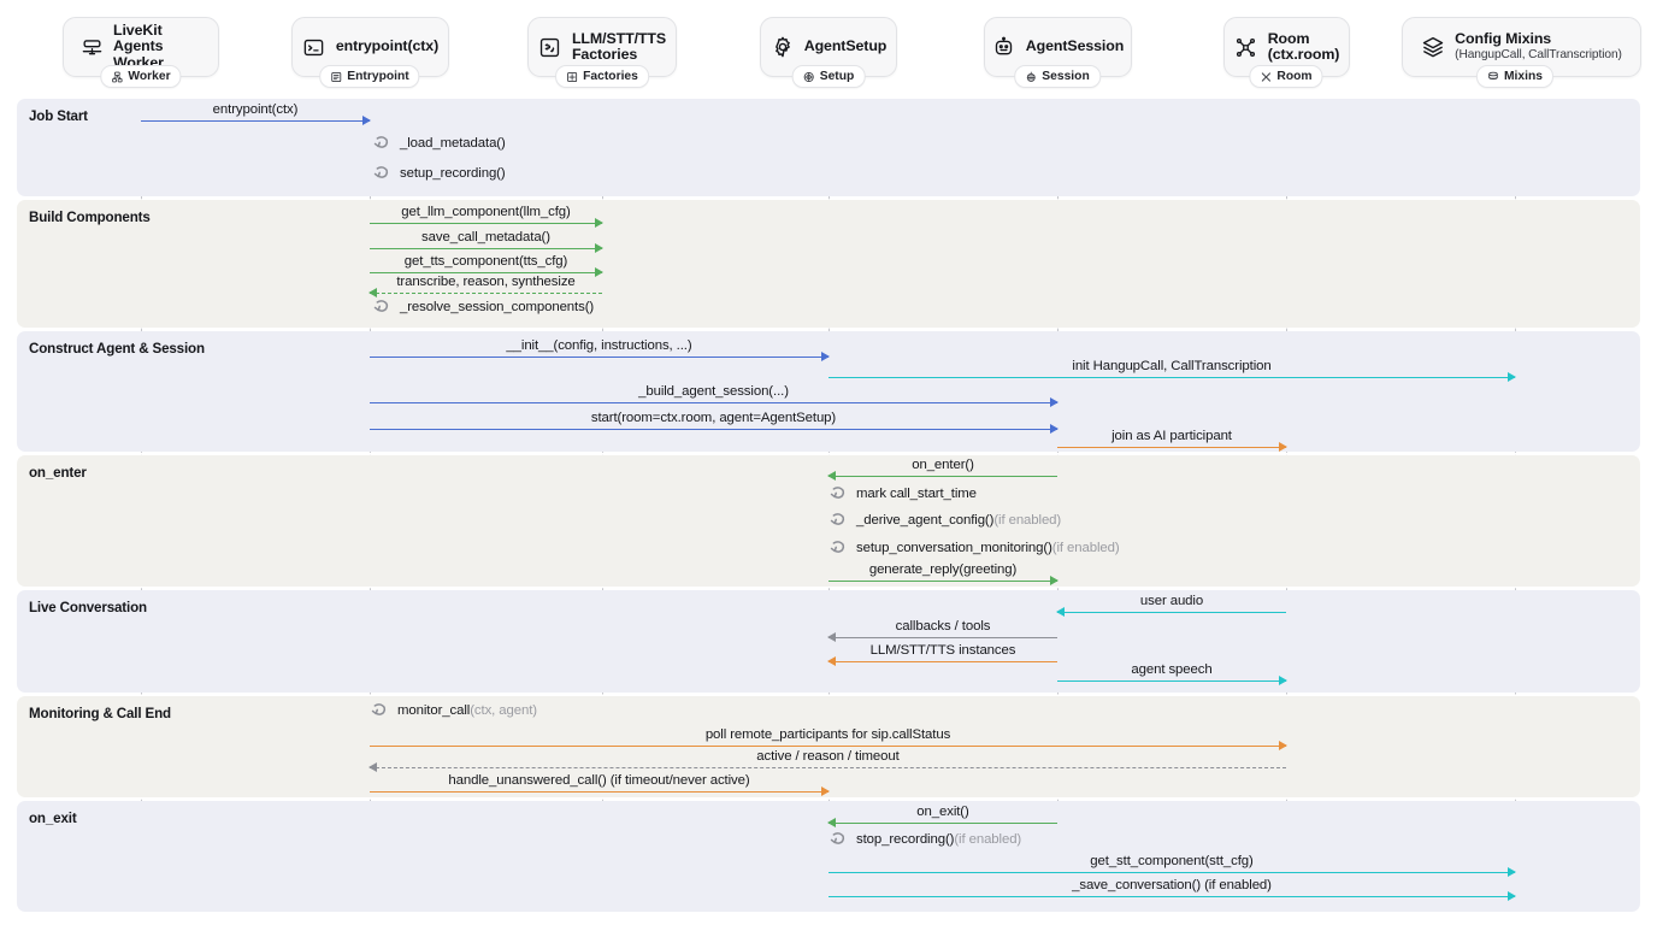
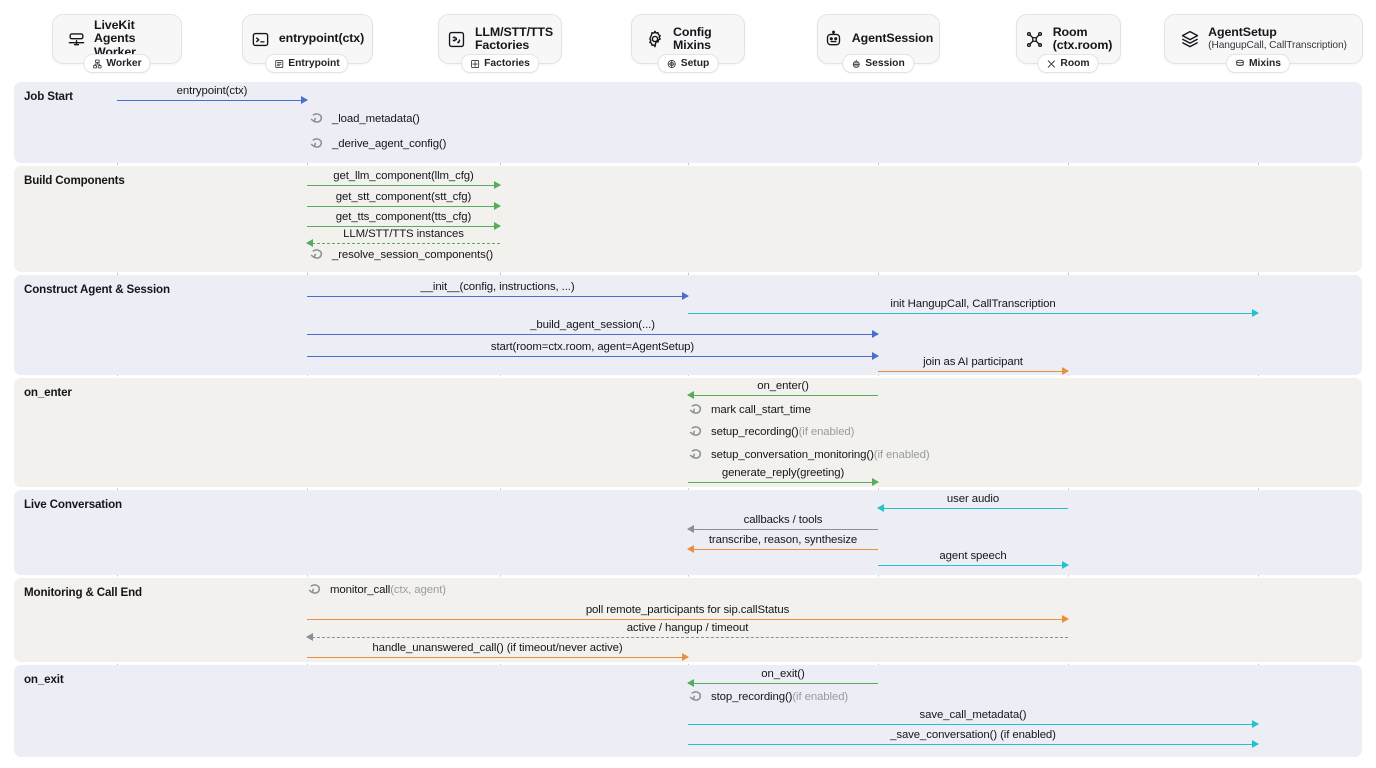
  Job Start
  Build Components
  Construct Agent & Session
  on_enter
  Live Conversation
  Monitoring & Call End
  on_exit
  entrypoint(ctx)
  get_llm_component(llm_cfg)
- save_call_metadata()
+ get_stt_component(stt_cfg)
  get_tts_component(tts_cfg)
- transcribe, reason, synthesize
+ LLM/STT/TTS instances
  __init__(config, instructions, ...)
  init HangupCall, CallTranscription
  _build_agent_session(...)
  start(room=ctx.room, agent=AgentSetup)
  join as AI participant
  on_enter()
  generate_reply(greeting)
  user audio
  callbacks / tools
- LLM/STT/TTS instances
+ transcribe, reason, synthesize
  agent speech
  poll remote_participants for sip.callStatus
- active / reason / timeout
+ active / hangup / timeout
  handle_unanswered_call() (if timeout/never active)
  on_exit()
- get_stt_component(stt_cfg)
+ save_call_metadata()
  _save_conversation() (if enabled)
  _load_metadata()
- setup_recording()
+ _derive_agent_config()
  _resolve_session_components()
  mark call_start_time
- _derive_agent_config()(if enabled)
+ setup_recording()(if enabled)
  setup_conversation_monitoring()(if enabled)
  monitor_call(ctx, agent)
  stop_recording()(if enabled)
  LiveKit Agents
  Worker
  Worker
  entrypoint(ctx)
  Entrypoint
  LLM/STT/TTS
  Factories
  Factories
- AgentSetup
+ Config Mixins
  Setup
  AgentSession
  Session
  Room
  (ctx.room)
  Room
- Config Mixins
+ AgentSetup
  (HangupCall, CallTranscription)
  Mixins
